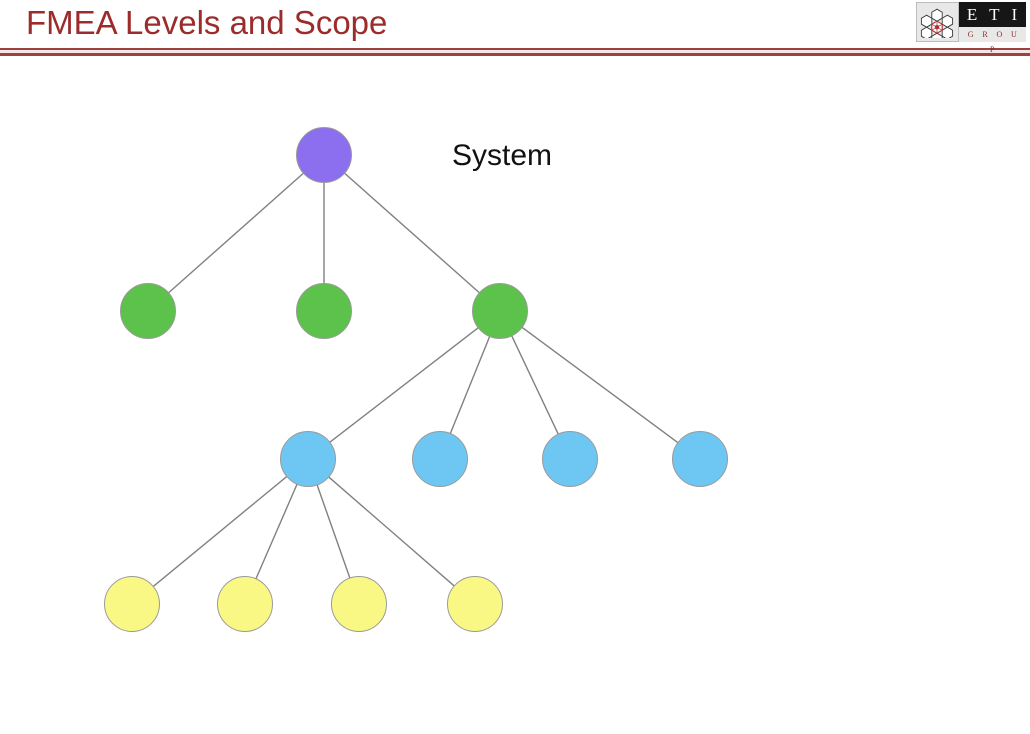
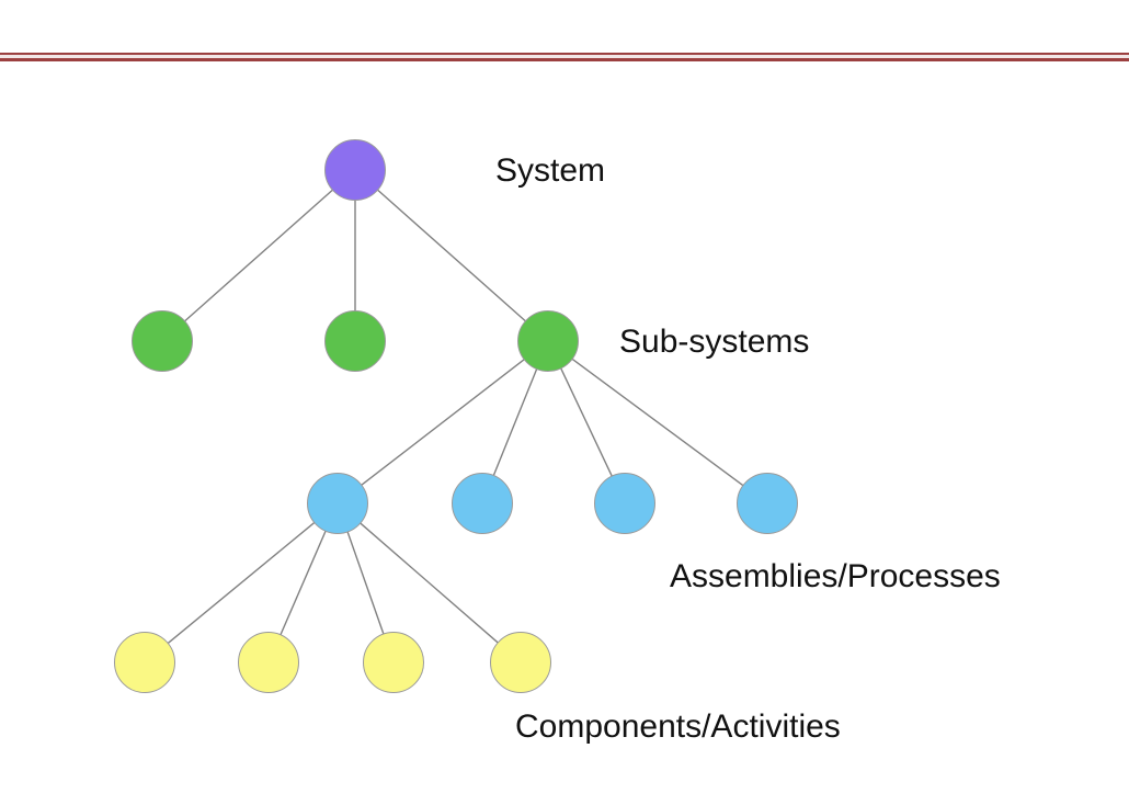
- FMEA Levels and Scope
- E T I
- G R O U P
  System
+ Sub-systems
+ Assemblies/Processes
+ Components/Activities
